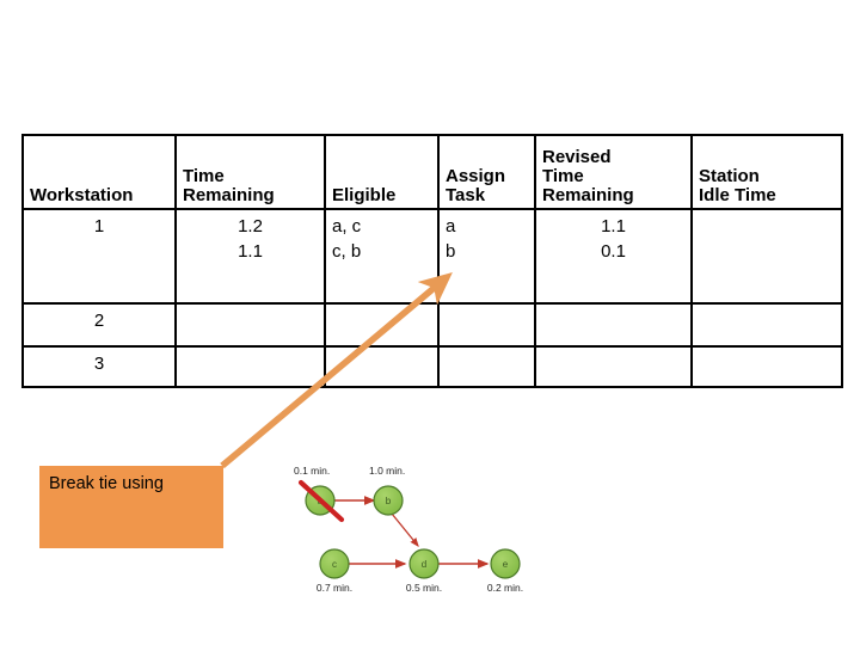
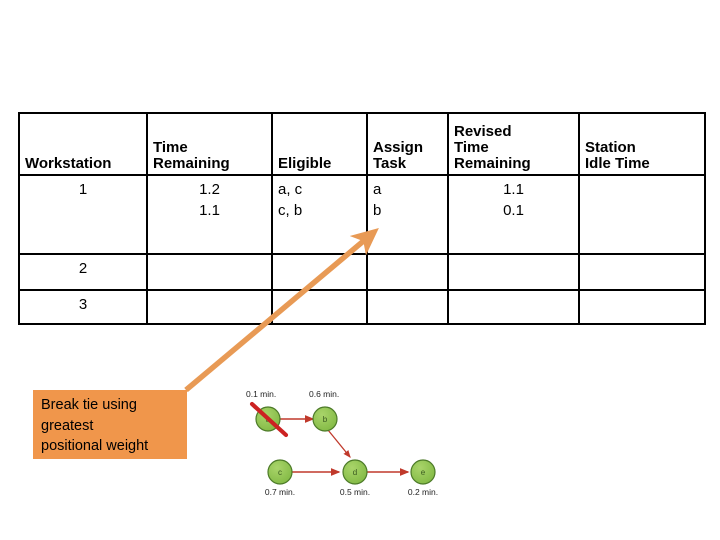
  Workstation	Time Remaining	Eligible	Assign Task	Revised Time Remaining	Station Idle Time
  1	1.2 1.1	a, c c, b	a b	1.1 0.1
  2
  3
  Break tie using
+ greatest
+ positional weight
  0.1 min.
  b
- 1.0 min.
+ 0.6 min.
  c
  0.7 min.
  d
  0.5 min.
  e
  0.2 min.
